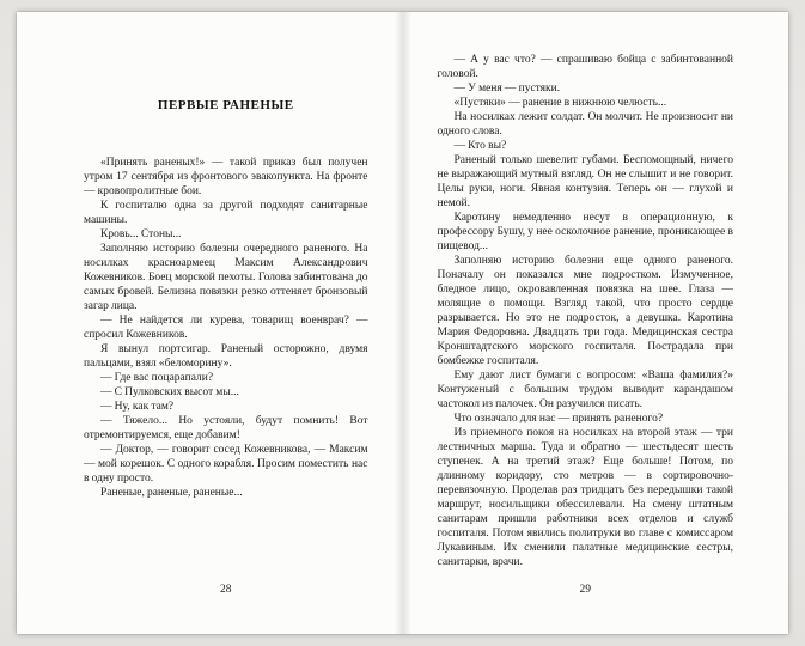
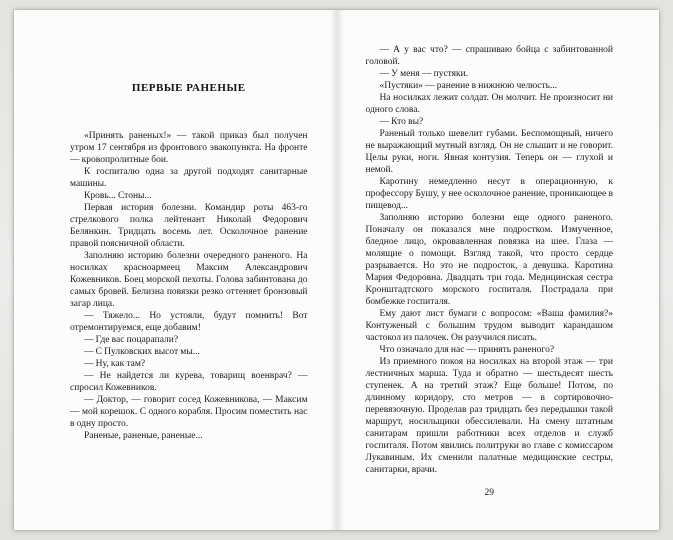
  ПЕРВЫЕ РАНЕНЫЕ
  «Принять раненых!» — такой приказ был получен утром 17 сентября из фронтового эвакопункта. На фронте — кровопролитные бои.
  К госпиталю одна за другой подходят санитарные машины.
  Кровь... Стоны...
+ Первая история болезни. Командир роты 463-го стрелкового полка лейтенант Николай Федорович Белянкин. Тридцать восемь лет. Осколочное ранение правой поясничной области.
  Заполняю историю болезни очередного раненого. На носилках красноармеец Максим Александрович Кожевников. Боец морской пехоты. Голова забинтована до самых бровей. Белизна повязки резко оттеняет бронзовый загар лица.
- — Не найдется ли курева, товарищ военврач? — спросил Кожевников.
+ — Тяжело... Но устояли, будут помнить! Вот отремонтируемся, еще добавим!
- Я вынул портсигар. Раненый осторожно, двумя пальцами, взял «беломорину».
  — Где вас поцарапали?
  — С Пулковских высот мы...
  — Ну, как там?
- — Тяжело... Но устояли, будут помнить! Вот отремонтируемся, еще добавим!
+ — Не найдется ли курева, товарищ военврач? — спросил Кожевников.
  — Доктор, — говорит сосед Кожевникова, — Максим — мой корешок. С одного корабля. Просим поместить нас в одну просто.
  Раненые, раненые, раненые...
- 28
  — А у вас что? — спрашиваю бойца с забинтованной головой.
  — У меня — пустяки.
  «Пустяки» — ранение в нижнюю челюсть...
  На носилках лежит солдат. Он молчит. Не произносит ни одного слова.
  — Кто вы?
  Раненый только шевелит губами. Беспомощный, ничего не выражающий мутный взгляд. Он не слышит и не говорит. Целы руки, ноги. Явная контузия. Теперь он — глухой и немой.
  Каротину немедленно несут в операционную, к профессору Бушу, у нее осколочное ранение, проникающее в пищевод...
  Заполняю историю болезни еще одного раненого. Поначалу он показался мне подростком. Измученное, бледное лицо, окровавленная повязка на шее. Глаза — молящие о помощи. Взгляд такой, что просто сердце разрывается. Но это не подросток, а девушка. Каротина Мария Федоровна. Двадцать три года. Медицинская сестра Кронштадтского морского госпиталя. Пострадала при бомбежке госпиталя.
  Ему дают лист бумаги с вопросом: «Ваша фамилия?» Контуженый с большим трудом выводит карандашом частокол из палочек. Он разучился писать.
  Что означало для нас — принять раненого?
  Из приемного покоя на носилках на второй этаж — три лестничных марша. Туда и обратно — шестьдесят шесть ступенек. А на третий этаж? Еще больше! Потом, по длинному коридору, сто метров — в сортировочно-перевязочную. Проделав раз тридцать без передышки такой маршрут, носильщики обессилевали. На смену штатным санитарам пришли работники всех отделов и служб госпиталя. Потом явились политруки во главе с комиссаром Лукавиным. Их сменили палатные медицинские сестры, санитарки, врачи.
  29
